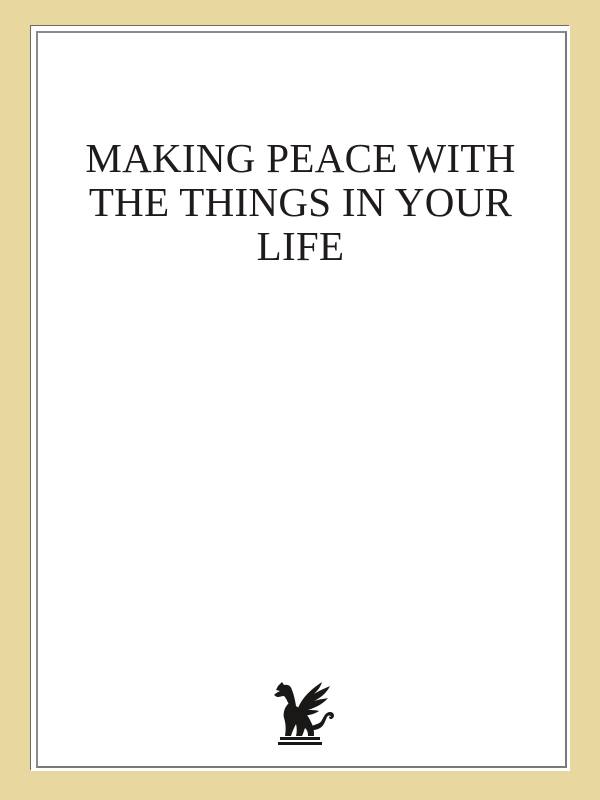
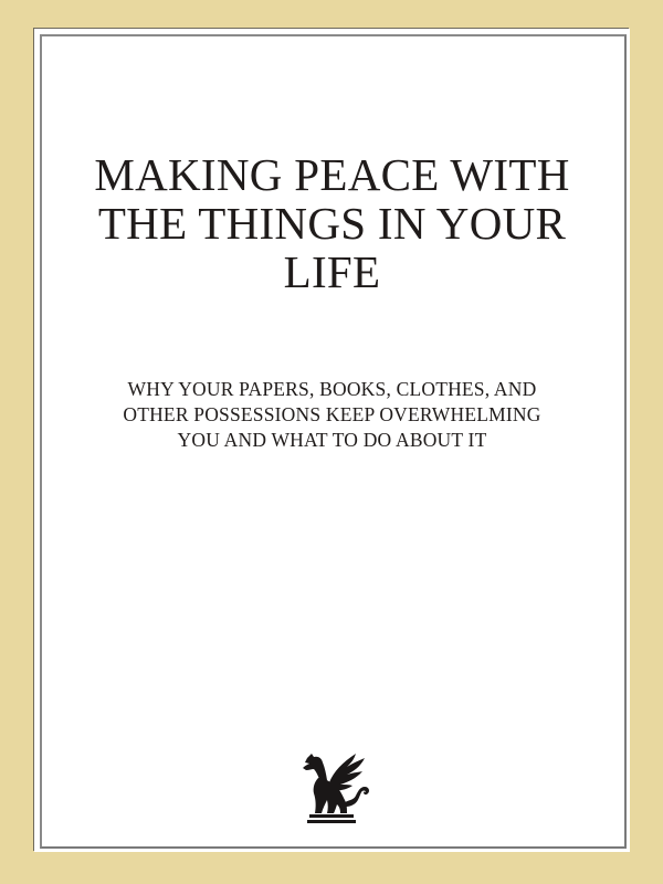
  MAKING PEACE WITH
  THE THINGS IN YOUR
  LIFE
+ WHY YOUR PAPERS, BOOKS, CLOTHES, AND
+ OTHER POSSESSIONS KEEP OVERWHELMING
+ YOU AND WHAT TO DO ABOUT IT
